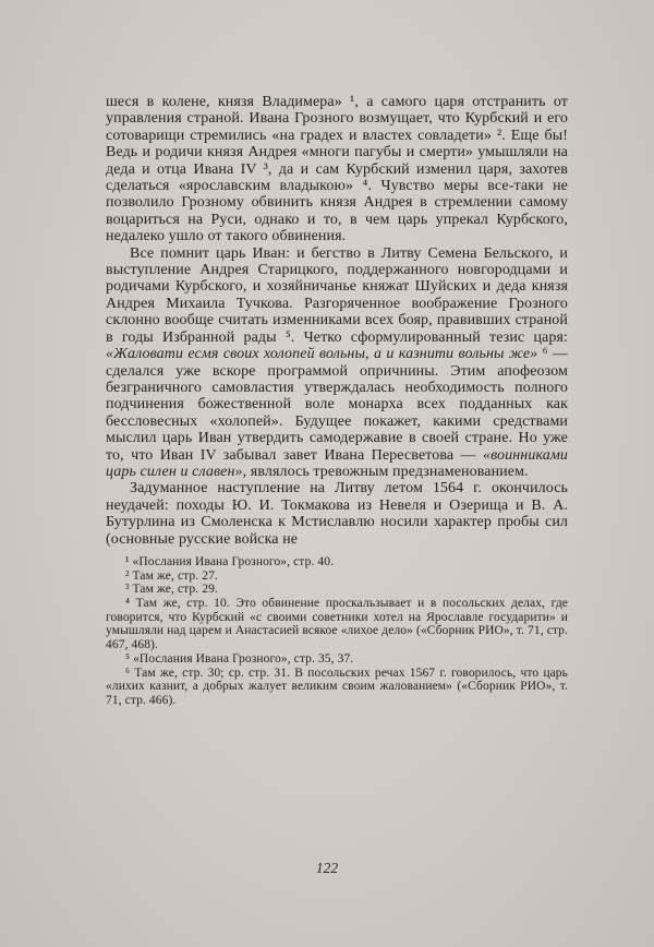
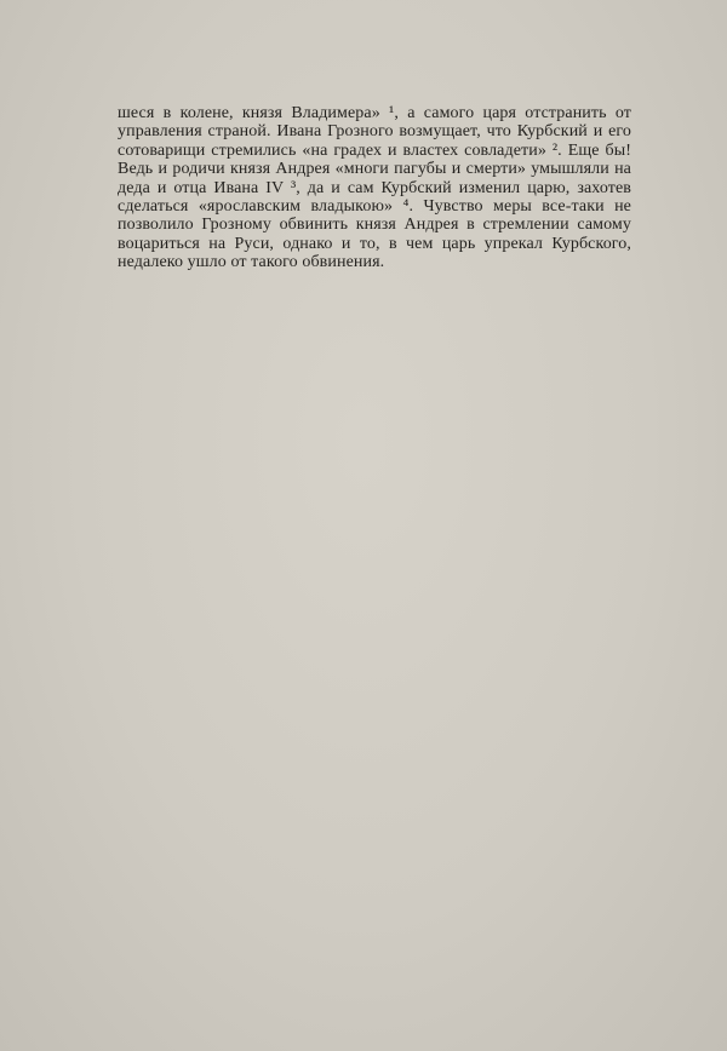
- шеся в колене, князя Владимера» ¹, а самого царя отстранить от управления страной. Ивана Грозного возмущает, что Курбский и его сотоварищи стремились «на градех и властех совладети» ². Еще бы! Ведь и родичи князя Андрея «многи пагубы и смерти» умышляли на деда и отца Ивана IV ³, да и сам Курбский изменил царя, захотев сделаться «ярославским владыкою» ⁴. Чувство меры все-таки не позволило Грозному обвинить князя Андрея в стремлении самому воцариться на Руси, однако и то, в чем царь упрекал Курбского, недалеко ушло от такого обвинения.
+ шеся в колене, князя Владимера» ¹, а самого царя отстранить от управления страной. Ивана Грозного возмущает, что Курбский и его сотоварищи стремились «на градех и властех совладети» ². Еще бы! Ведь и родичи князя Андрея «многи пагубы и смерти» умышляли на деда и отца Ивана IV ³, да и сам Курбский изменил царю, захотев сделаться «ярославским владыкою» ⁴. Чувство меры все-таки не позволило Грозному обвинить князя Андрея в стремлении самому воцариться на Руси, однако и то, в чем царь упрекал Курбского, недалеко ушло от такого обвинения.
- Все помнит царь Иван: и бегство в Литву Семена Бельского, и выступление Андрея Старицкого, поддержанного новгородцами и родичами Курбского, и хозяйничанье княжат Шуйских и деда князя Андрея Михаила Тучкова. Разгоряченное воображение Грозного склонно вообще считать изменниками всех бояр, правивших страной в годы Избранной рады ⁵. Четко сформулированный тезис царя: «Жаловати есмя своих холопей вольны, а и казнити вольны же» ⁶ — сделался уже вскоре программой опричнины. Этим апофеозом безграничного самовластия утверждалась необходимость полного подчинения божественной воле монарха всех подданных как бессловесных «холопей». Будущее покажет, какими средствами мыслил царь Иван утвердить самодержавие в своей стране. Но уже то, что Иван IV забывал завет Ивана Пересветова — «воинниками царь силен и славен», являлось тревожным предзнаменованием.
- Задуманное наступление на Литву летом 1564 г. окончилось неудачей: походы Ю. И. Токмакова из Невеля и Озерища и В. А. Бутурлина из Смоленска к Мстиславлю носили характер пробы сил (основные русские войска не
- ¹ «Послания Ивана Грозного», стр. 40.
- ² Там же, стр. 27.
- ³ Там же, стр. 29.
- ⁴ Там же, стр. 10. Это обвинение проскальзывает и в посольских делах, где говорится, что Курбский «с своими советники хотел на Ярославле государити» и умышляли над царем и Анастасией всякое «лихое дело» («Сборник РИО», т. 71, стр. 467, 468).
- ⁵ «Послания Ивана Грозного», стр. 35, 37.
- ⁶ Там же, стр. 30; ср. стр. 31. В посольских речах 1567 г. говорилось, что царь «лихих казнит, а добрых жалует великим своим жалованием» («Сборник РИО», т. 71, стр. 466).
- 122
